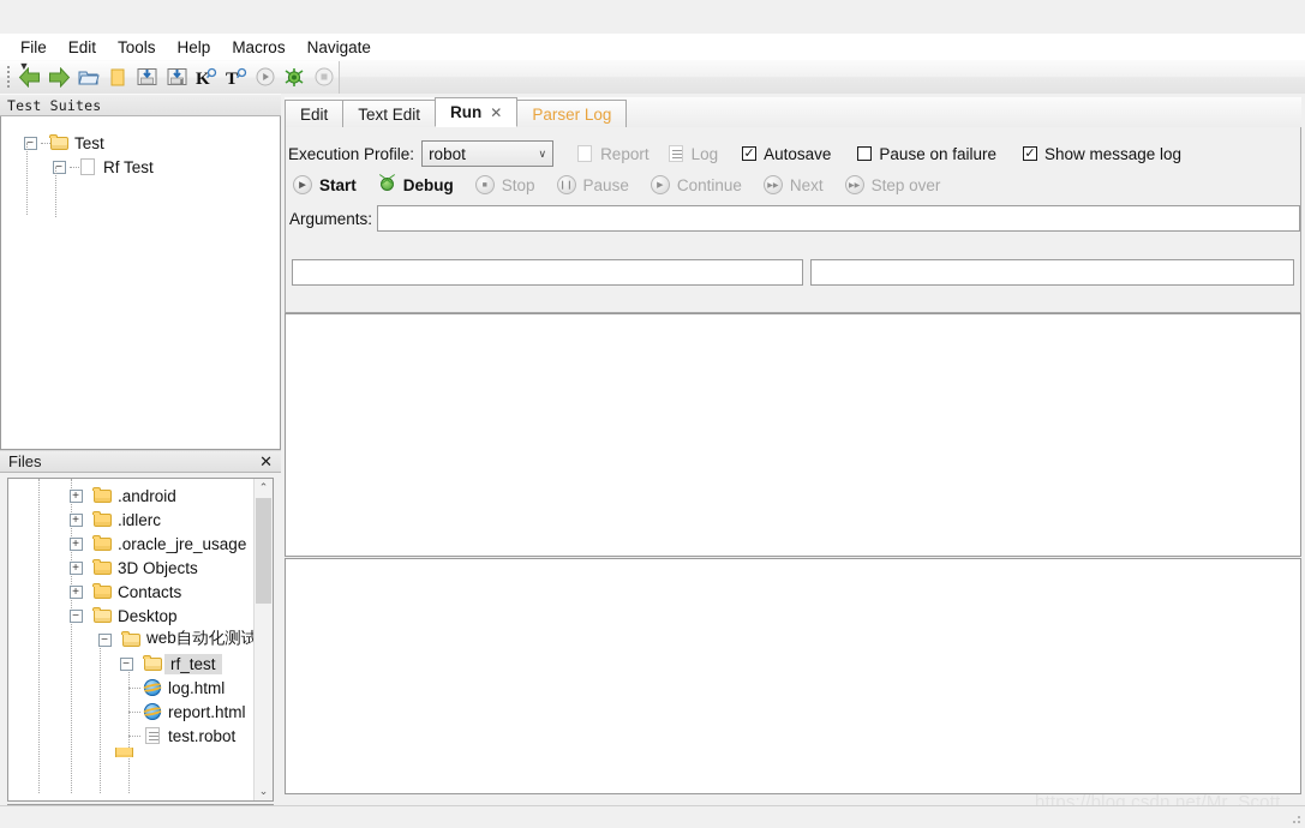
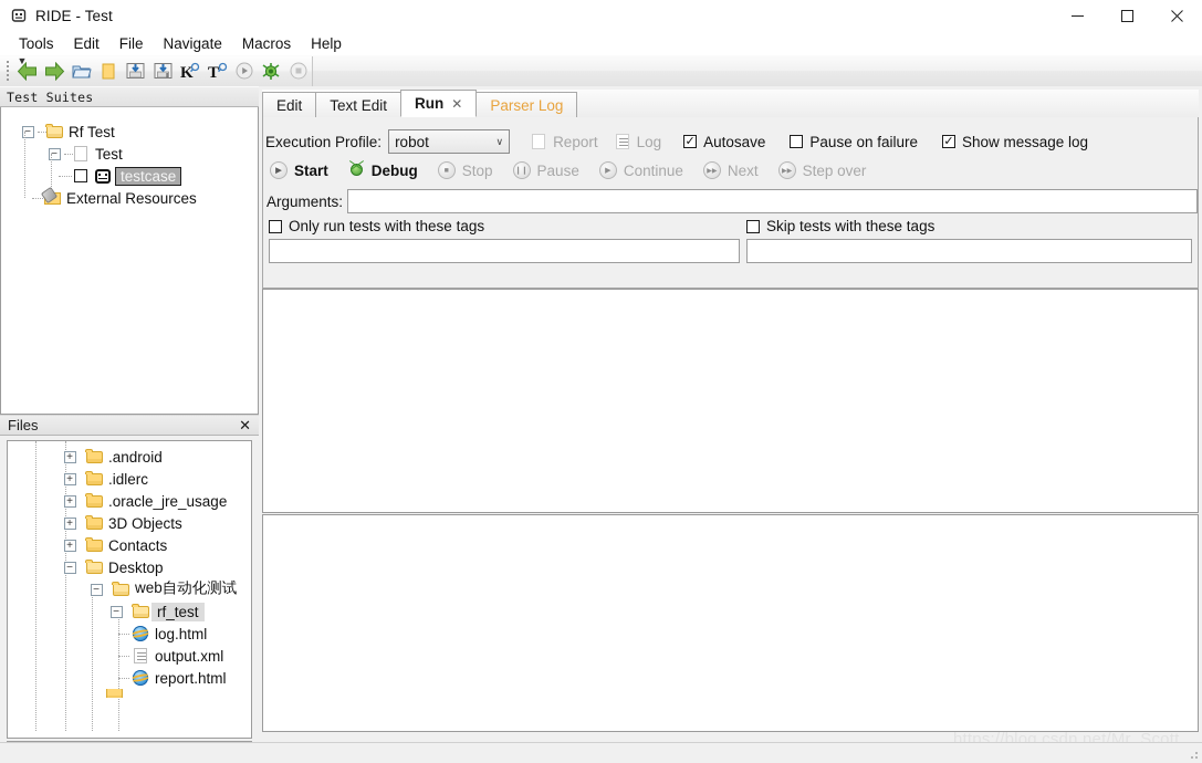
+ RIDE - Test
- File
+ Tools
  Edit
- Tools
+ File
- Help
+ Navigate
  Macros
- Navigate
+ Help
  K
  T
  ▼
  Test Suites
  −
- Test
+ Rf Test
  −
- Rf Test
+ Test
+ testcase
+ External Resources
  Files
  ✕
  +
  .android
  +
  .idlerc
  +
  .oracle_jre_usage
  +
  3D Objects
  +
  Contacts
  −
  Desktop
  −
  web自动化测试
  −
  rf_test
  log.html
+ output.xml
  report.html
- test.robot
- ⌃
- ⌄
  Edit
  Text Edit
  Run
  ✕
  Parser Log
  Execution Profile:
  robot
  ∨
  Report
  Log
  ✓
  Autosave
  Pause on failure
  ✓
  Show message log
  Start
  Debug
  Stop
  Pause
  Continue
  Next
  Step over
  Arguments:
+ Only run tests with these tags
+ Skip tests with these tags
  https://blog.csdn.net/Mr_Scott
